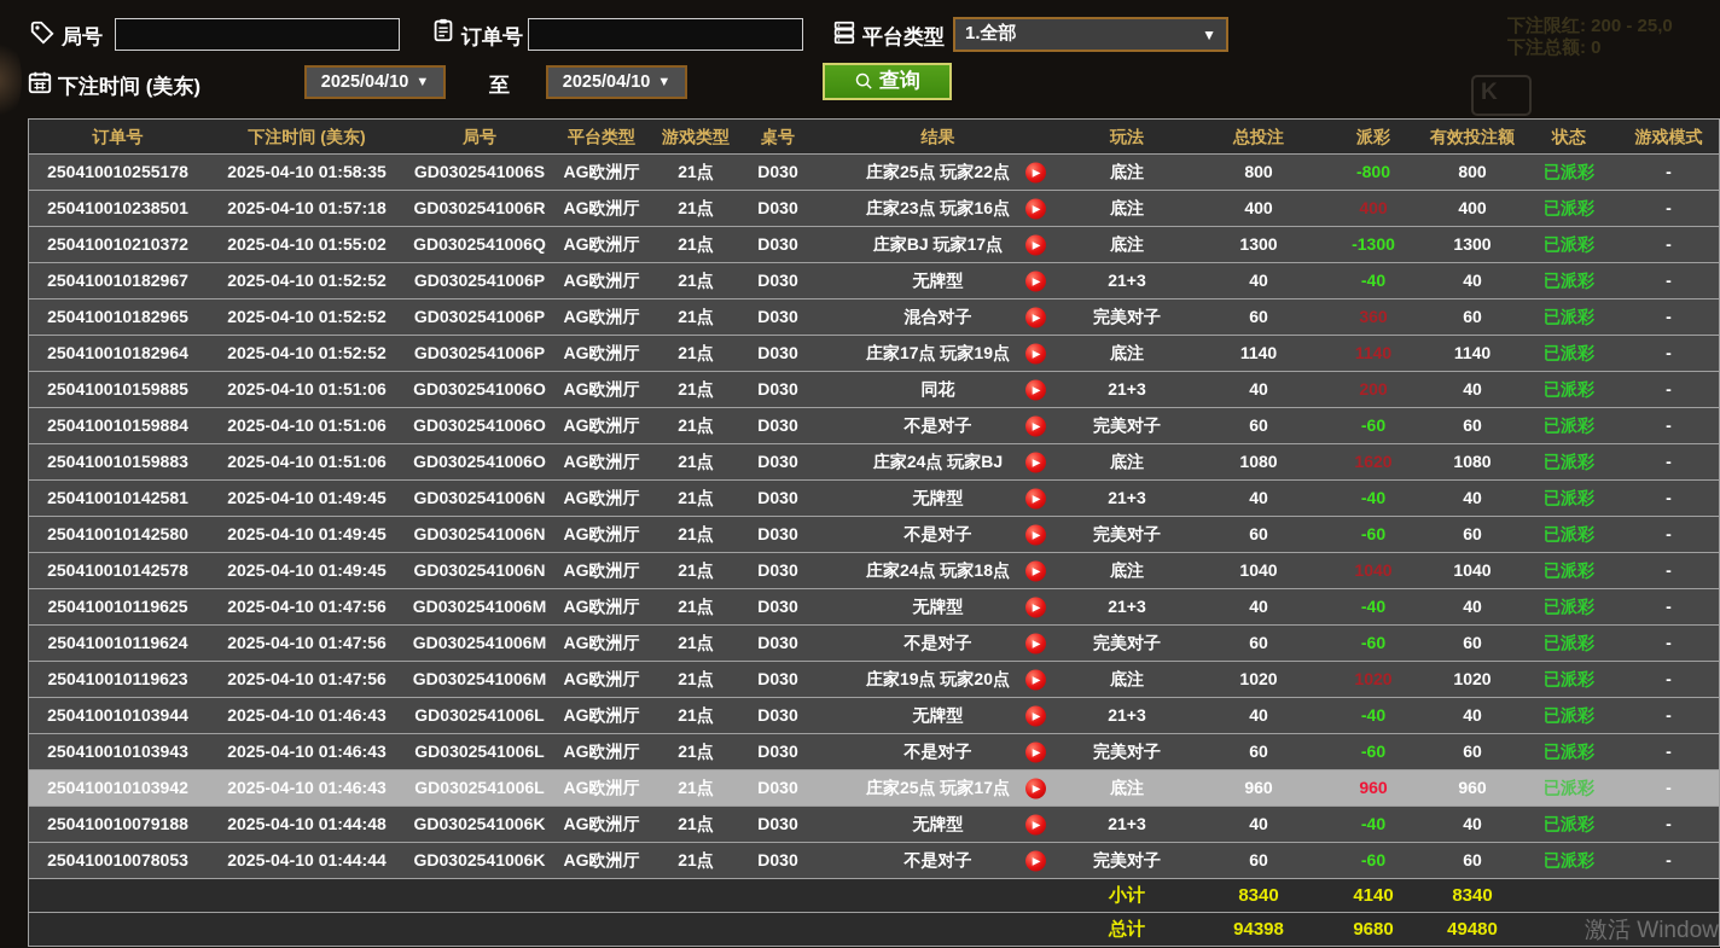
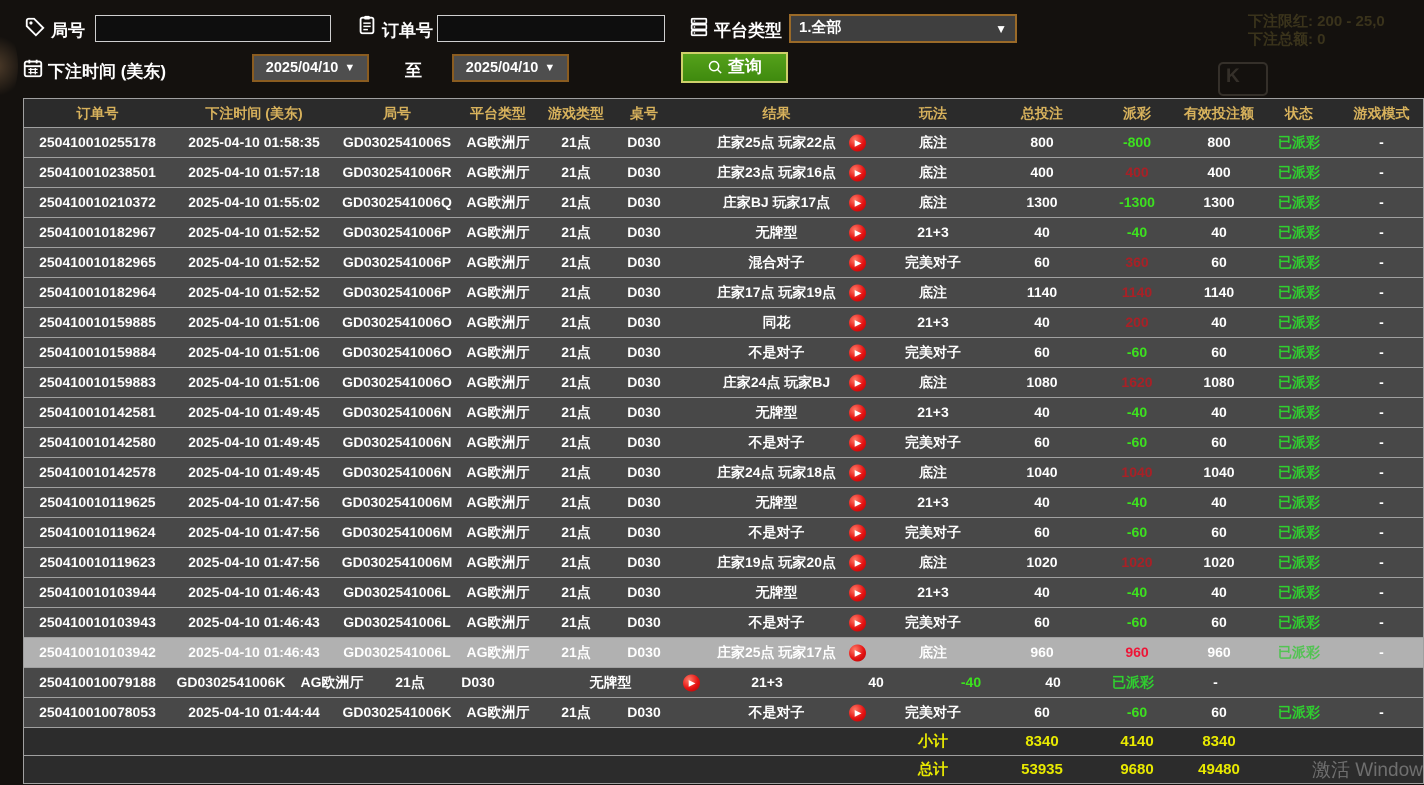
  下注限红: 200 - 25,0
  下注总额: 0
  K
  激活 Window
  局号
  订单号
  平台类型
  1.全部
  ▼
  下注时间 (美东)
  2025/04/10
  ▼
  至
  2025/04/10
  ▼
  查询
  订单号
  下注时间 (美东)
  局号
  平台类型
  游戏类型
  桌号
  结果
  玩法
  总投注
  派彩
  有效投注额
  状态
  游戏模式
  250410010255178
  2025-04-10 01:58:35
  GD0302541006S
  AG欧洲厅
  21点
  D030
  庄家25点 玩家22点
  ▶
  底注
  800
  -800
  800
  已派彩
  -
  250410010238501
  2025-04-10 01:57:18
  GD0302541006R
  AG欧洲厅
  21点
  D030
  庄家23点 玩家16点
  ▶
  底注
  400
  400
  400
  已派彩
  -
  250410010210372
  2025-04-10 01:55:02
  GD0302541006Q
  AG欧洲厅
  21点
  D030
  庄家BJ 玩家17点
  ▶
  底注
  1300
  -1300
  1300
  已派彩
  -
  250410010182967
  2025-04-10 01:52:52
  GD0302541006P
  AG欧洲厅
  21点
  D030
  无牌型
  ▶
  21+3
  40
  -40
  40
  已派彩
  -
  250410010182965
  2025-04-10 01:52:52
  GD0302541006P
  AG欧洲厅
  21点
  D030
  混合对子
  ▶
  完美对子
  60
  360
  60
  已派彩
  -
  250410010182964
  2025-04-10 01:52:52
  GD0302541006P
  AG欧洲厅
  21点
  D030
  庄家17点 玩家19点
  ▶
  底注
  1140
  1140
  1140
  已派彩
  -
  250410010159885
  2025-04-10 01:51:06
  GD0302541006O
  AG欧洲厅
  21点
  D030
  同花
  ▶
  21+3
  40
  200
  40
  已派彩
  -
  250410010159884
  2025-04-10 01:51:06
  GD0302541006O
  AG欧洲厅
  21点
  D030
  不是对子
  ▶
  完美对子
  60
  -60
  60
  已派彩
  -
  250410010159883
  2025-04-10 01:51:06
  GD0302541006O
  AG欧洲厅
  21点
  D030
  庄家24点 玩家BJ
  ▶
  底注
  1080
  1620
  1080
  已派彩
  -
  250410010142581
  2025-04-10 01:49:45
  GD0302541006N
  AG欧洲厅
  21点
  D030
  无牌型
  ▶
  21+3
  40
  -40
  40
  已派彩
  -
  250410010142580
  2025-04-10 01:49:45
  GD0302541006N
  AG欧洲厅
  21点
  D030
  不是对子
  ▶
  完美对子
  60
  -60
  60
  已派彩
  -
  250410010142578
  2025-04-10 01:49:45
  GD0302541006N
  AG欧洲厅
  21点
  D030
  庄家24点 玩家18点
  ▶
  底注
  1040
  1040
  1040
  已派彩
  -
  250410010119625
  2025-04-10 01:47:56
  GD0302541006M
  AG欧洲厅
  21点
  D030
  无牌型
  ▶
  21+3
  40
  -40
  40
  已派彩
  -
  250410010119624
  2025-04-10 01:47:56
  GD0302541006M
  AG欧洲厅
  21点
  D030
  不是对子
  ▶
  完美对子
  60
  -60
  60
  已派彩
  -
  250410010119623
  2025-04-10 01:47:56
  GD0302541006M
  AG欧洲厅
  21点
  D030
  庄家19点 玩家20点
  ▶
  底注
  1020
  1020
  1020
  已派彩
  -
  250410010103944
  2025-04-10 01:46:43
  GD0302541006L
  AG欧洲厅
  21点
  D030
  无牌型
  ▶
  21+3
  40
  -40
  40
  已派彩
  -
  250410010103943
  2025-04-10 01:46:43
  GD0302541006L
  AG欧洲厅
  21点
  D030
  不是对子
  ▶
  完美对子
  60
  -60
  60
  已派彩
  -
  250410010103942
  2025-04-10 01:46:43
  GD0302541006L
  AG欧洲厅
  21点
  D030
  庄家25点 玩家17点
  ▶
  底注
  960
  960
  960
  已派彩
  -
  250410010079188
- 2025-04-10 01:44:48
  GD0302541006K
  AG欧洲厅
  21点
  D030
  无牌型
  ▶
  21+3
  40
  -40
  40
  已派彩
  -
  250410010078053
  2025-04-10 01:44:44
  GD0302541006K
  AG欧洲厅
  21点
  D030
  不是对子
  ▶
  完美对子
  60
  -60
  60
  已派彩
  -
  小计
  8340
  4140
  8340
  总计
- 94398
+ 53935
  9680
  49480
